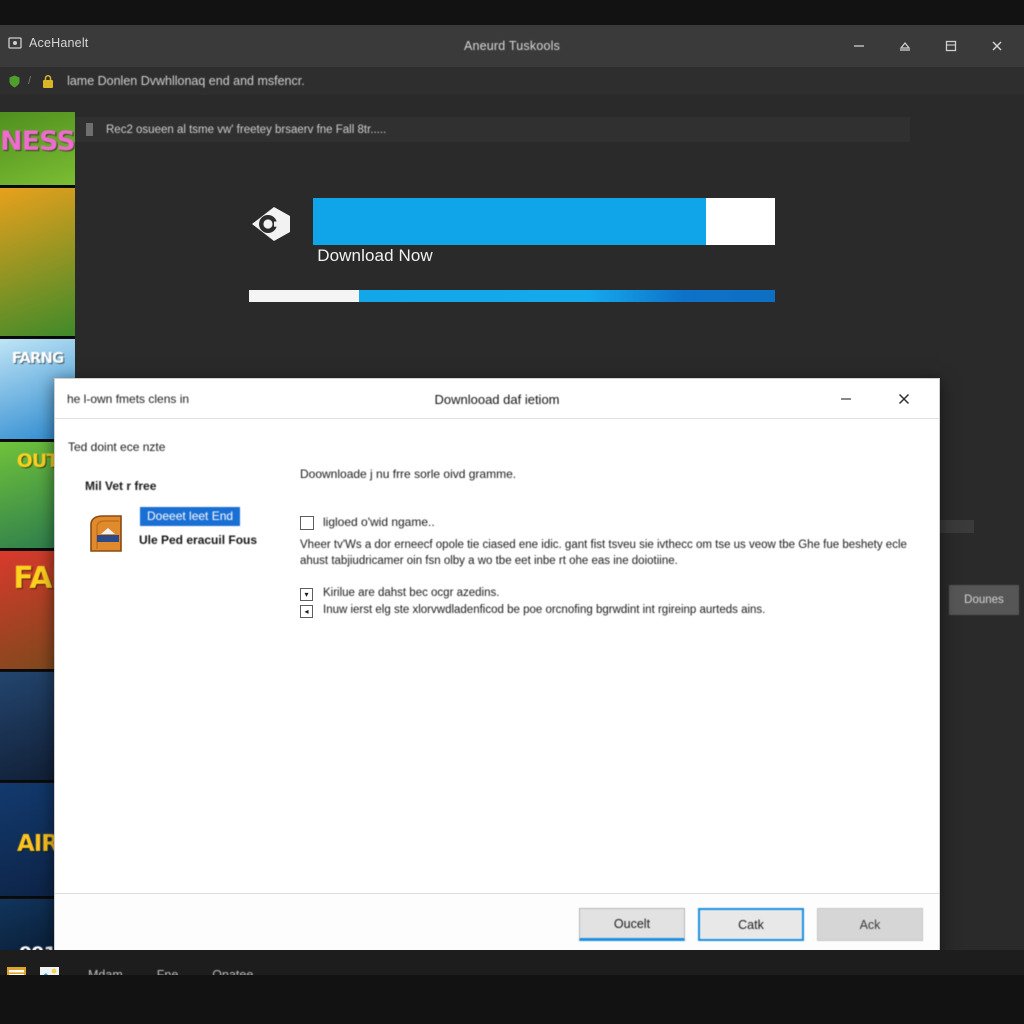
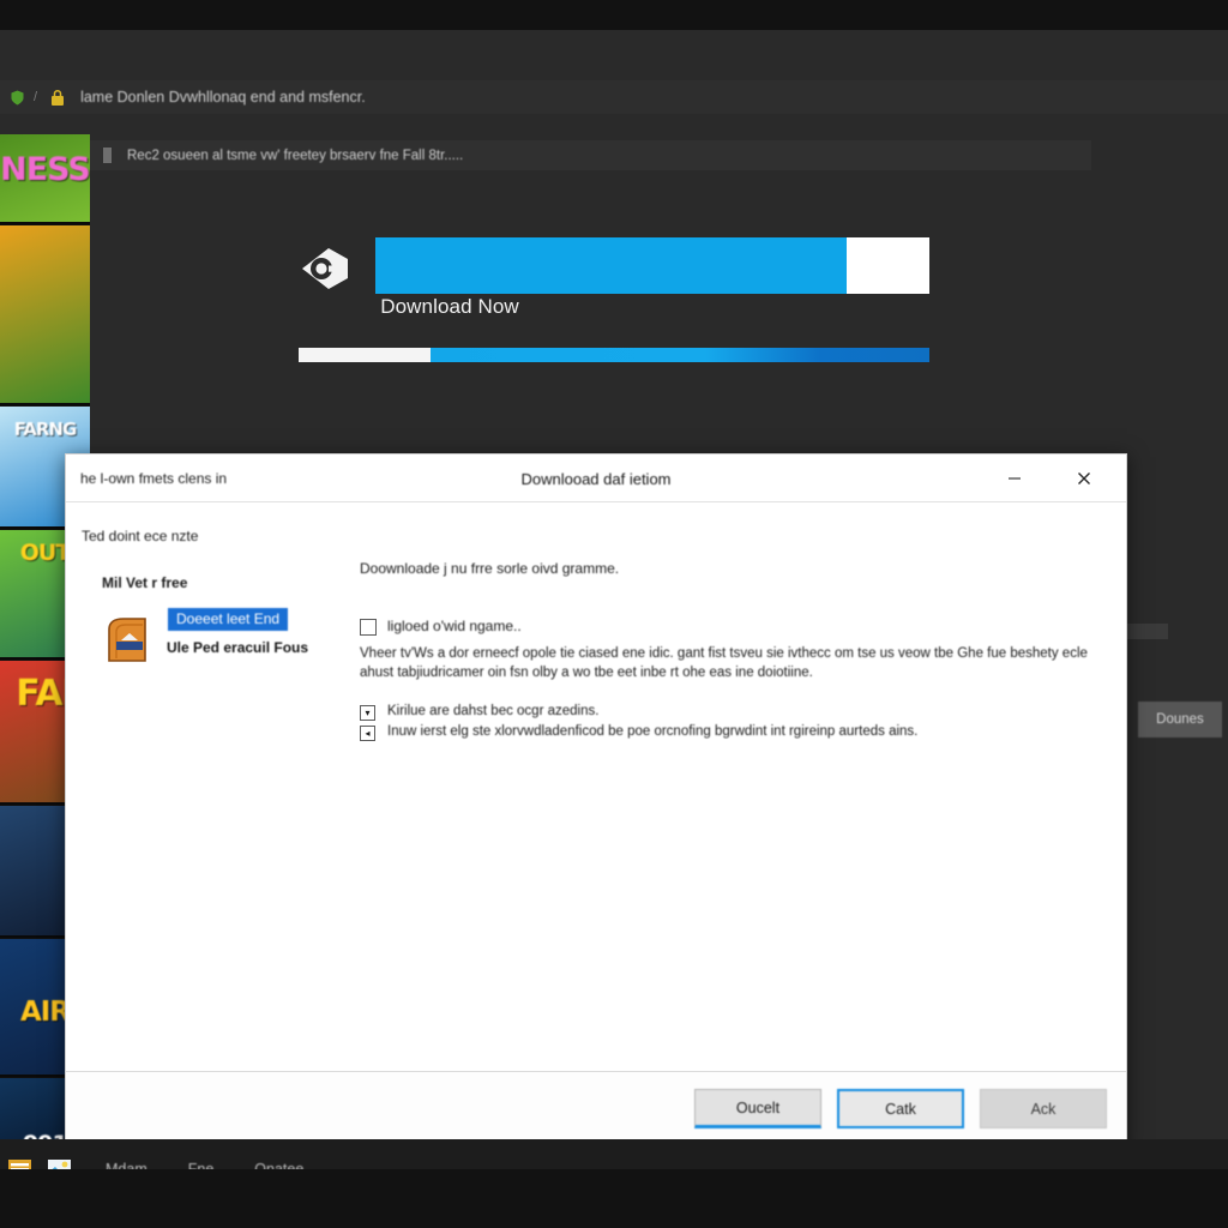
- AceHanelt
- Aneurd Tuskools
  /
  lame Donlen Dvwhllonaq end and msfencr.
  Rec2 osueen al tsme vw' freetey brsaerv fne Fall 8tr.....
  NESS
  FARNG
  OUT
  AIR
  Download Now
  Dounes
  he l-own fmets clens in
  Downlooad daf ietiom
  Ted doint ece nzte
  Mil Vet r free
  Doeeet leet End
  Ule Ped eracuil Fous
  Doownloade j nu frre sorle oivd gramme.
  ligloed o'wid ngame..
  Vheer tv'Ws a dor erneecf opole tie ciased ene idic. gant fist tsveu sie ivthecc om tse us veow tbe Ghe fue beshety ecle ahust tabjiudricamer oin fsn olby a wo tbe eet inbe rt ohe eas ine doiotiine.
  ▾
  Kirilue are dahst bec ocgr azedins.
  ◂
  Inuw ierst elg ste xlorvwdladenficod be poe orcnofing bgrwdint int rgireinp aurteds ains.
  Oucelt
  Catk
  Ack
